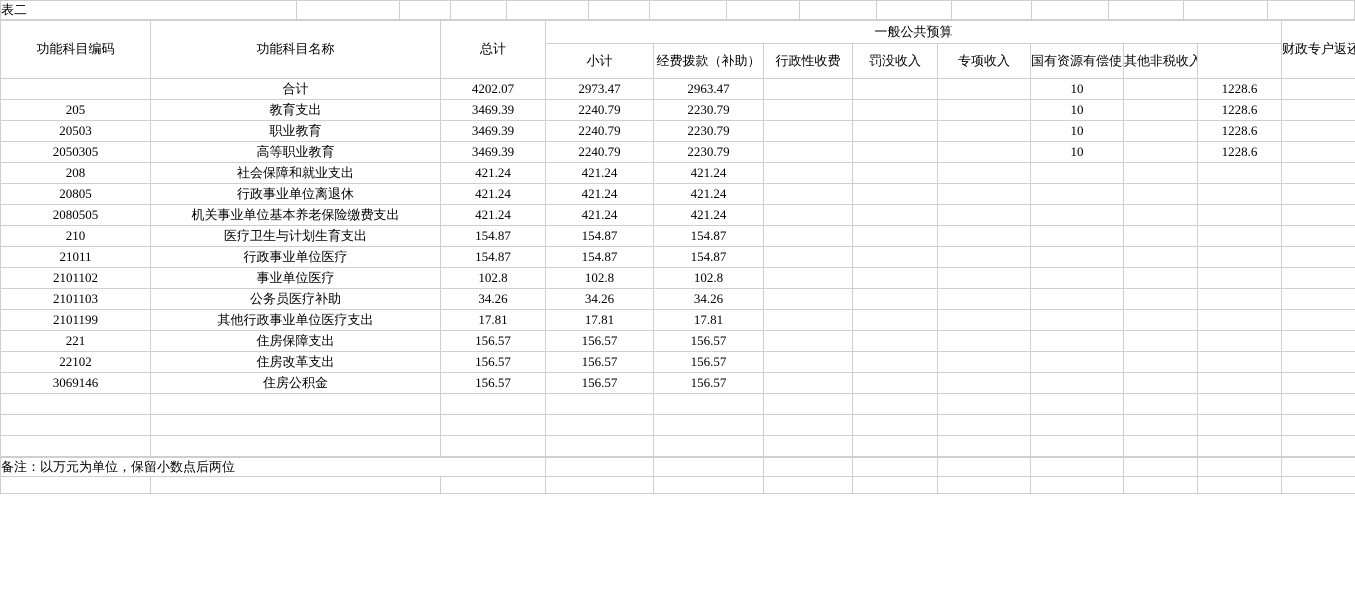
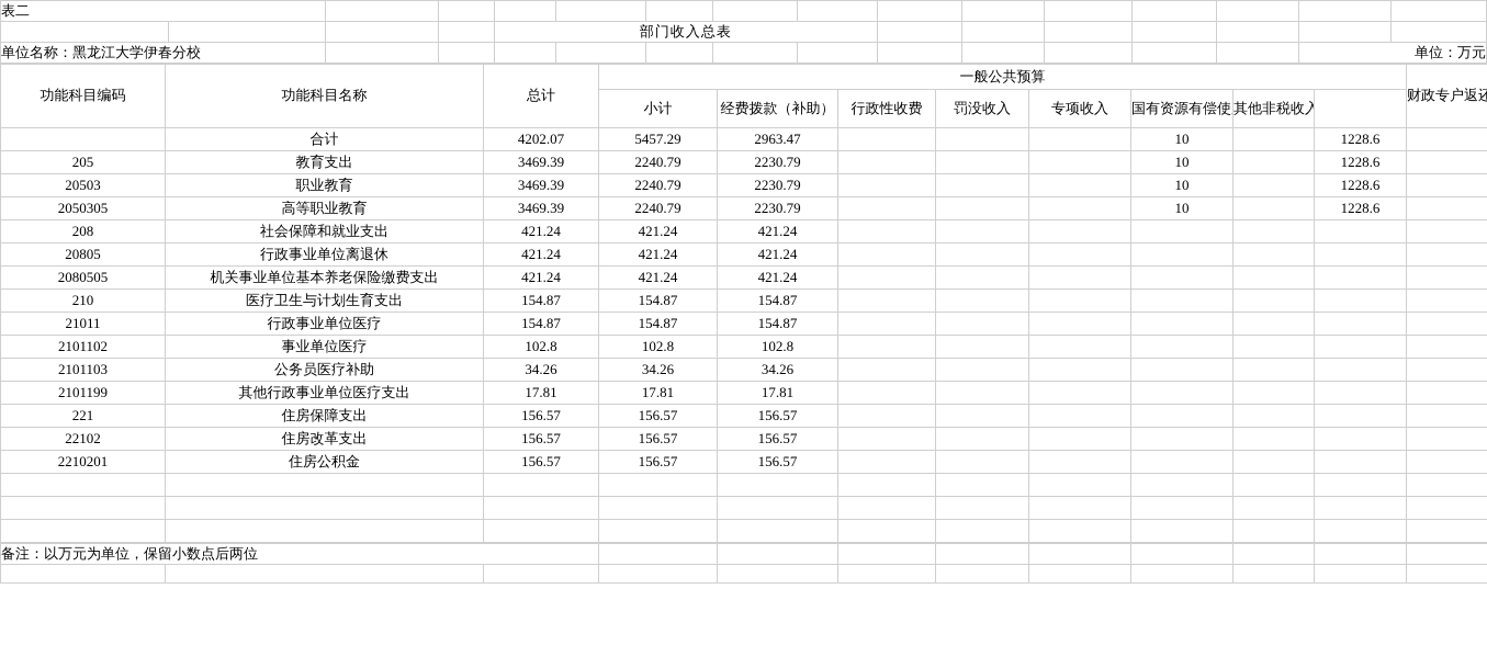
  表二
+ 				部门收入总表
+ 单位名称：黑龙江大学伊春分校													单位：万元
  功能科目编码	功能科目名称	总计	一般公共预算	财政专户返还
  小计	经费拨款（补助）	行政性收费	罚没收入	专项收入	国有资源有偿使	其他非税收入
- 	合计	4202.07	2973.47	2963.47				10		1228.6
+ 	合计	4202.07	5457.29	2963.47				10		1228.6
  205	教育支出	3469.39	2240.79	2230.79				10		1228.6
  20503	职业教育	3469.39	2240.79	2230.79				10		1228.6
  2050305	高等职业教育	3469.39	2240.79	2230.79				10		1228.6
  208	社会保障和就业支出	421.24	421.24	421.24
  20805	行政事业单位离退休	421.24	421.24	421.24
  2080505	机关事业单位基本养老保险缴费支出	421.24	421.24	421.24
  210	医疗卫生与计划生育支出	154.87	154.87	154.87
  21011	行政事业单位医疗	154.87	154.87	154.87
  2101102	事业单位医疗	102.8	102.8	102.8
  2101103	公务员医疗补助	34.26	34.26	34.26
  2101199	其他行政事业单位医疗支出	17.81	17.81	17.81
  221	住房保障支出	156.57	156.57	156.57
  22102	住房改革支出	156.57	156.57	156.57
- 3069146	住房公积金	156.57	156.57	156.57
+ 2210201	住房公积金	156.57	156.57	156.57
  备注：以万元为单位，保留小数点后两位
